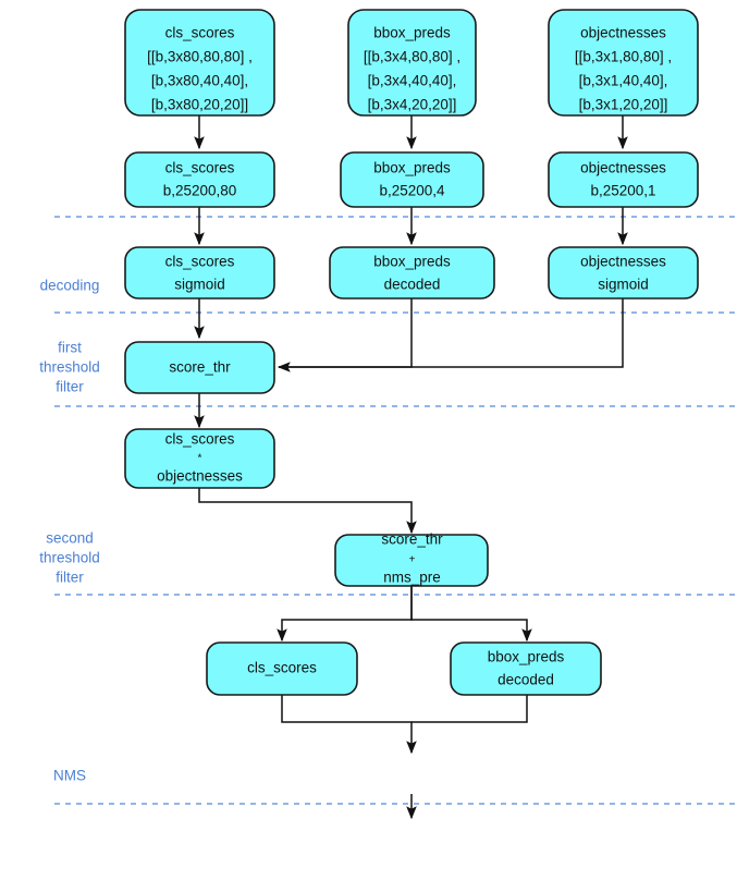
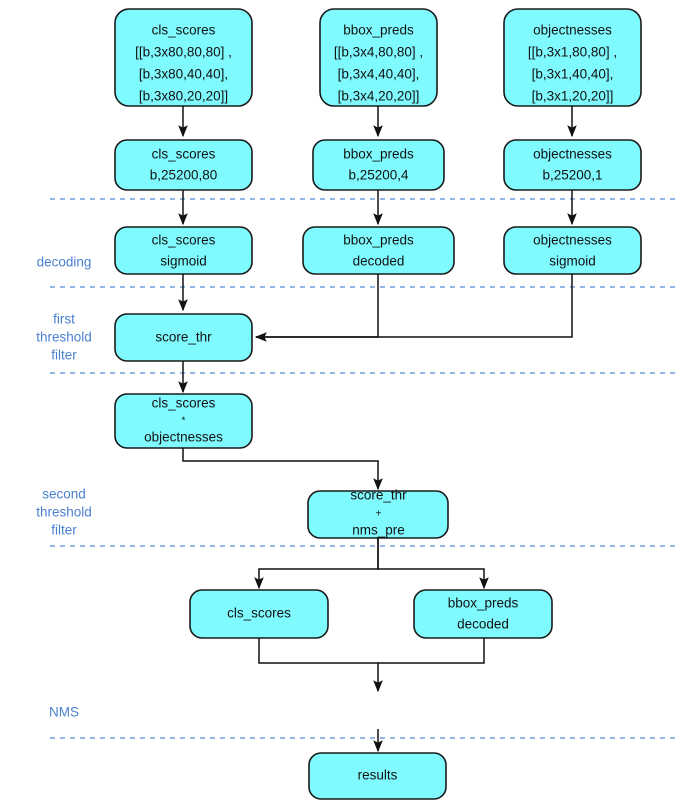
  decoding
  first
  threshold
  filter
  second
  threshold
  filter
  NMS
  cls_scores
  [[b,3x80,80,80] ,
  [b,3x80,40,40],
  [b,3x80,20,20]]
  bbox_preds
  [[b,3x4,80,80] ,
  [b,3x4,40,40],
  [b,3x4,20,20]]
  objectnesses
  [[b,3x1,80,80] ,
  [b,3x1,40,40],
  [b,3x1,20,20]]
  cls_scores
  b,25200,80
  bbox_preds
  b,25200,4
  objectnesses
  b,25200,1
  cls_scores
  sigmoid
  bbox_preds
  decoded
  objectnesses
  sigmoid
  score_thr
  cls_scores
  *
  objectnesses
  score_thr
  +
  nms_pre
  cls_scores
  bbox_preds
  decoded
+ results
